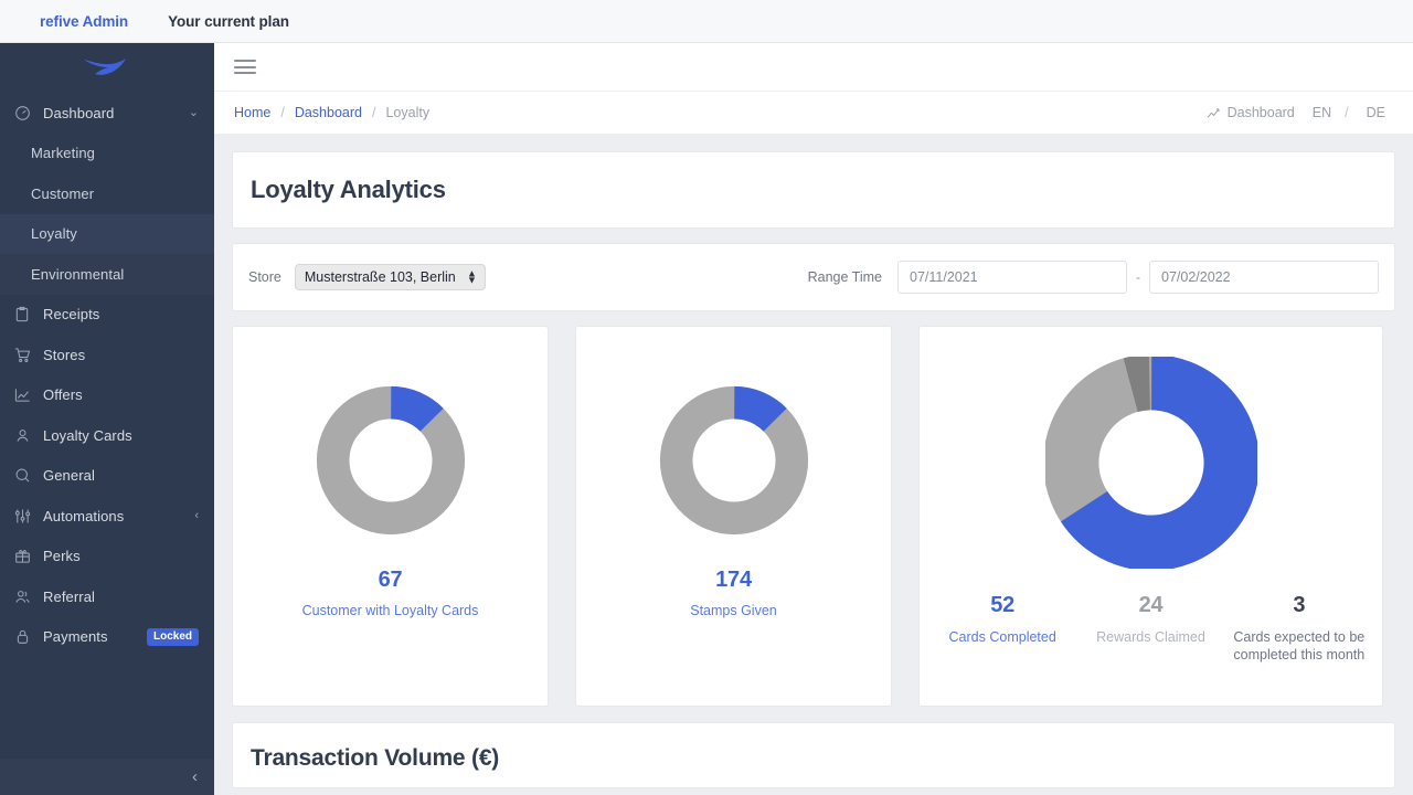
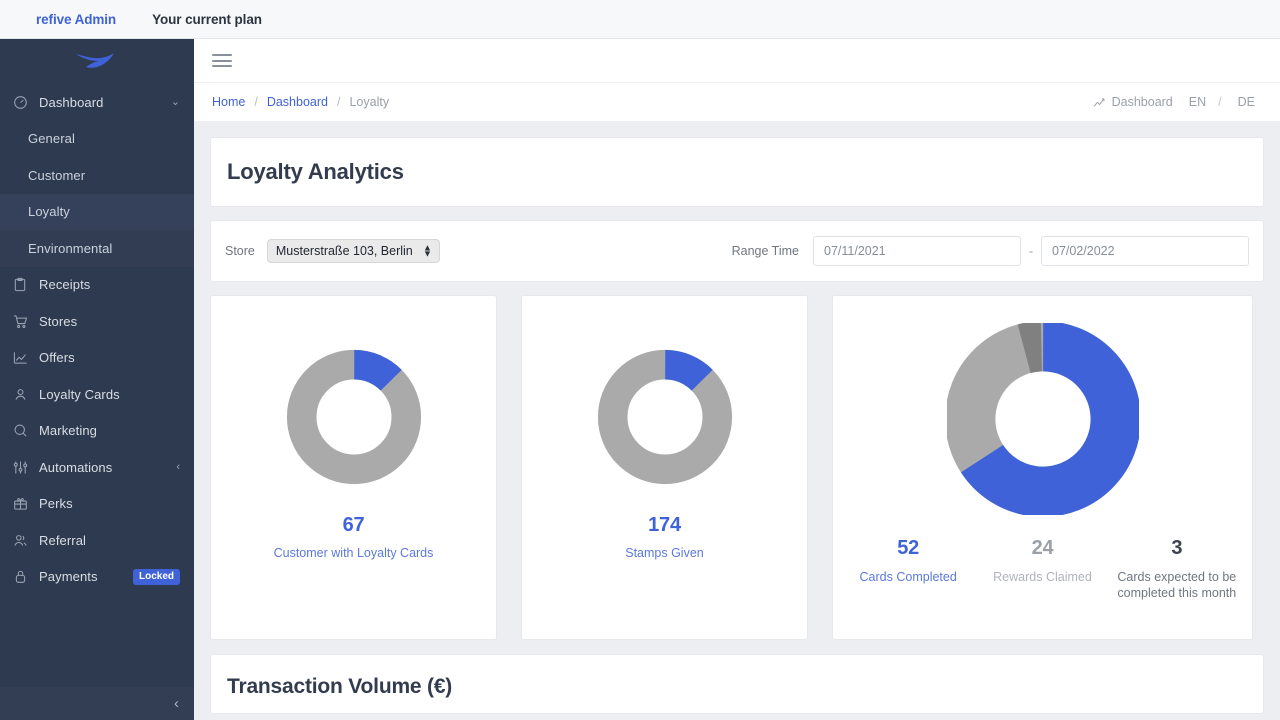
  refive Admin
  Your current plan
  Dashboard
  ⌄
- Marketing
+ General
  Customer
  Loyalty
  Environmental
  Receipts
  Stores
  Offers
  Loyalty Cards
- General
+ Marketing
  Automations
  ‹
  Perks
  Referral
  Payments
  Locked
  ‹
  Home
  /
  Dashboard
  /
  Loyalty
  Dashboard
  EN
  /
  DE
  Loyalty Analytics
  Store
  Musterstraße 103, Berlin
  ▲
  ▼
  Range Time
  07/11/2021
  -
  07/02/2022
  67
  Customer with Loyalty Cards
  174
  Stamps Given
  52
  Cards Completed
  24
  Rewards Claimed
  3
  Cards expected to be completed this month
  Transaction Volume (€)
